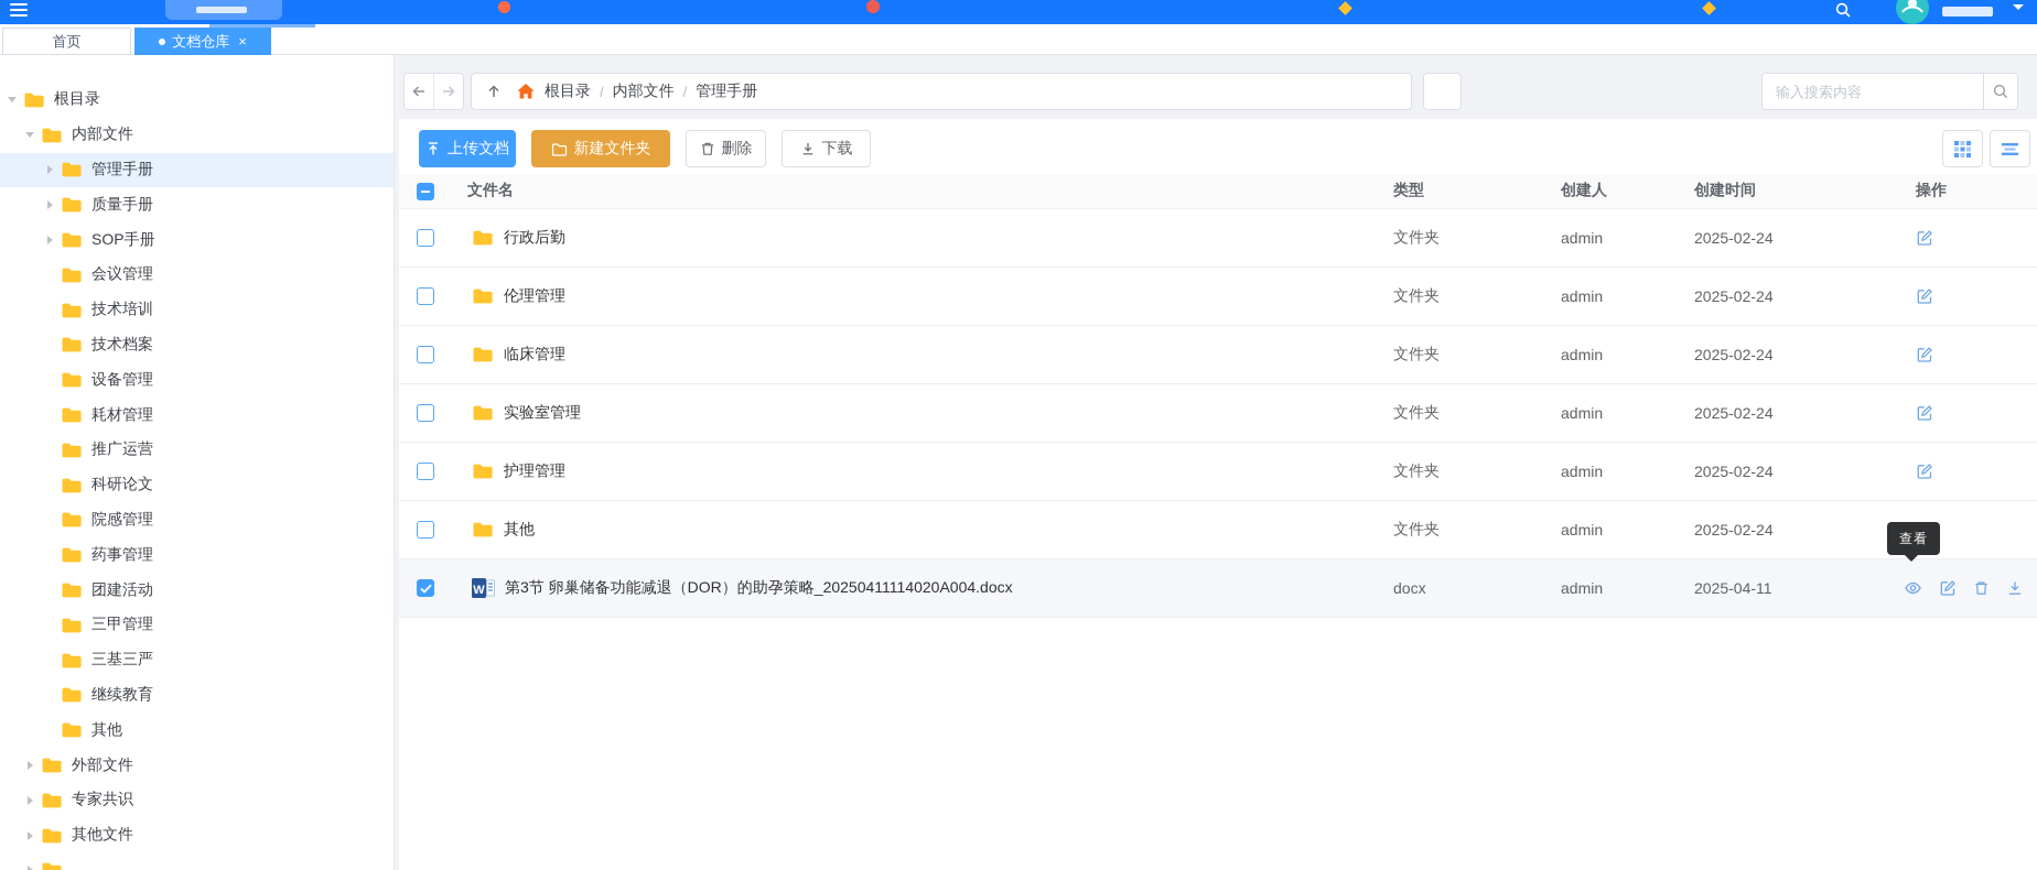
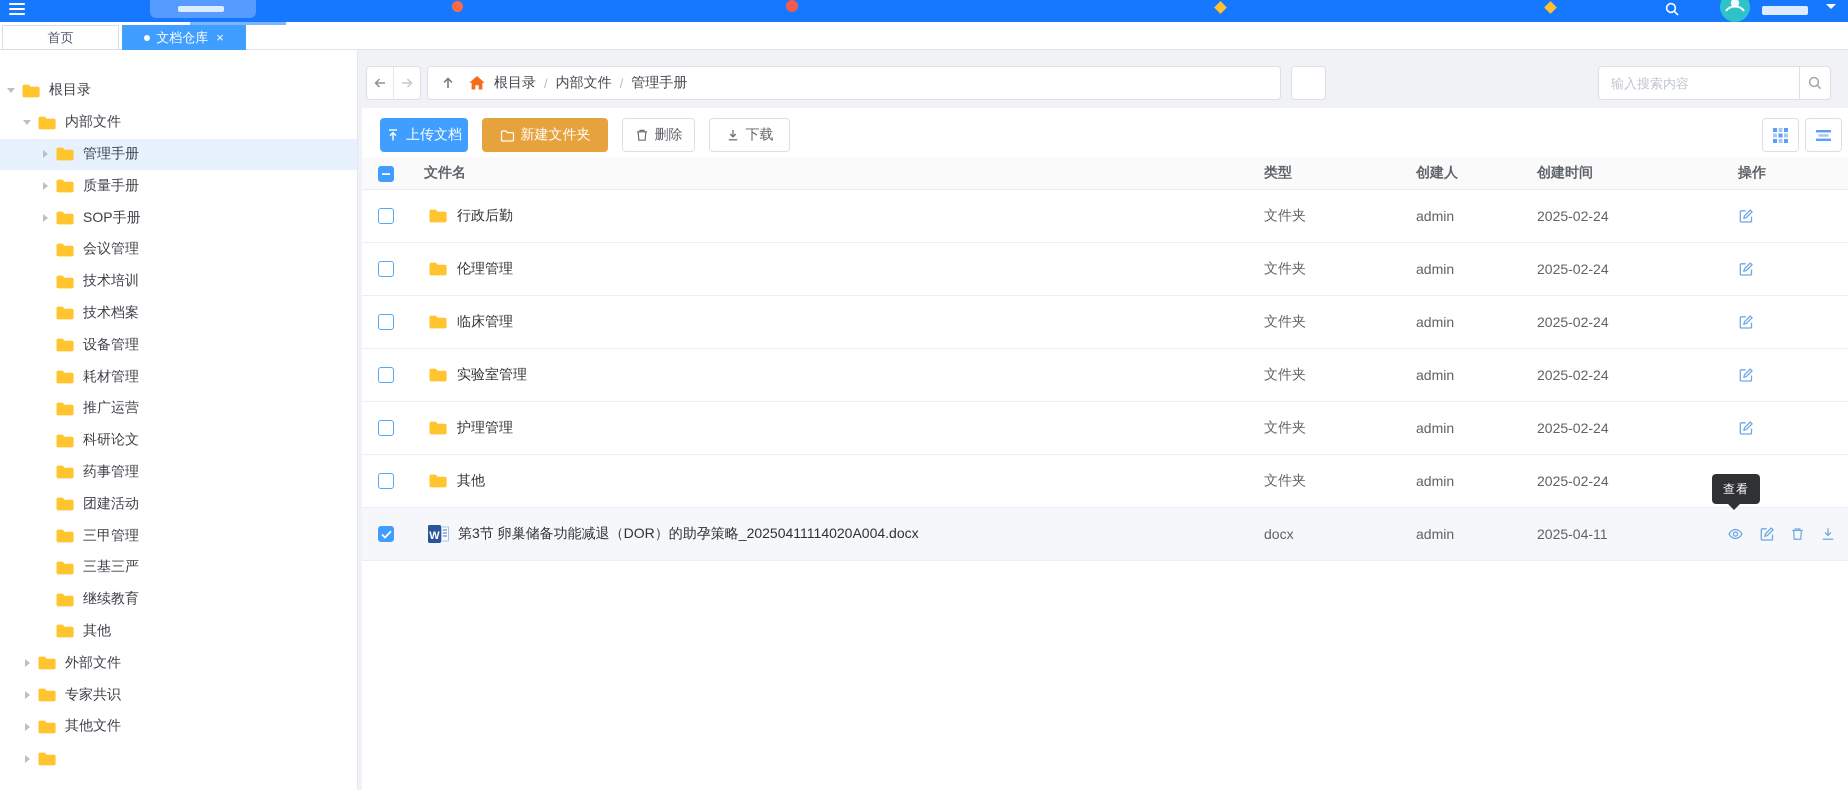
  首页
  文档仓库
  ×
  根目录
  内部文件
  管理手册
  质量手册
  SOP手册
  会议管理
  技术培训
  技术档案
  设备管理
  耗材管理
  推广运营
  科研论文
- 院感管理
  药事管理
  团建活动
  三甲管理
  三基三严
  继续教育
  其他
  外部文件
  专家共识
  其他文件
  根目录
  /
  内部文件
  /
  管理手册
  输入搜索内容
  上传文档
  新建文件夹
  删除
  下载
  文件名
  类型
  创建人
  创建时间
  操作
  行政后勤
  文件夹
  admin
  2025-02-24
  伦理管理
  文件夹
  admin
  2025-02-24
  临床管理
  文件夹
  admin
  2025-02-24
  实验室管理
  文件夹
  admin
  2025-02-24
  护理管理
  文件夹
  admin
  2025-02-24
  其他
  文件夹
  admin
  2025-02-24
  W
  第3节 卵巢储备功能减退（DOR）的助孕策略_20250411114020A004.docx
  docx
  admin
  2025-04-11
  查看
